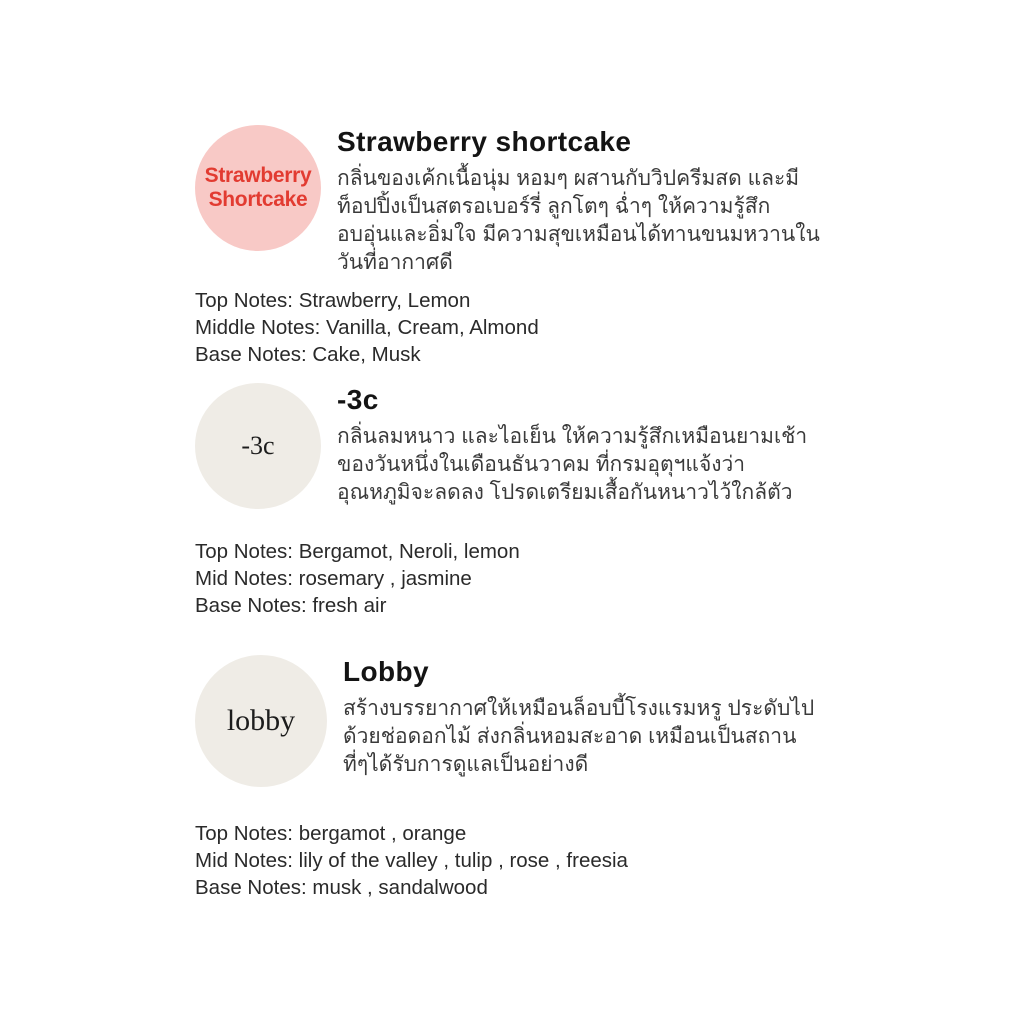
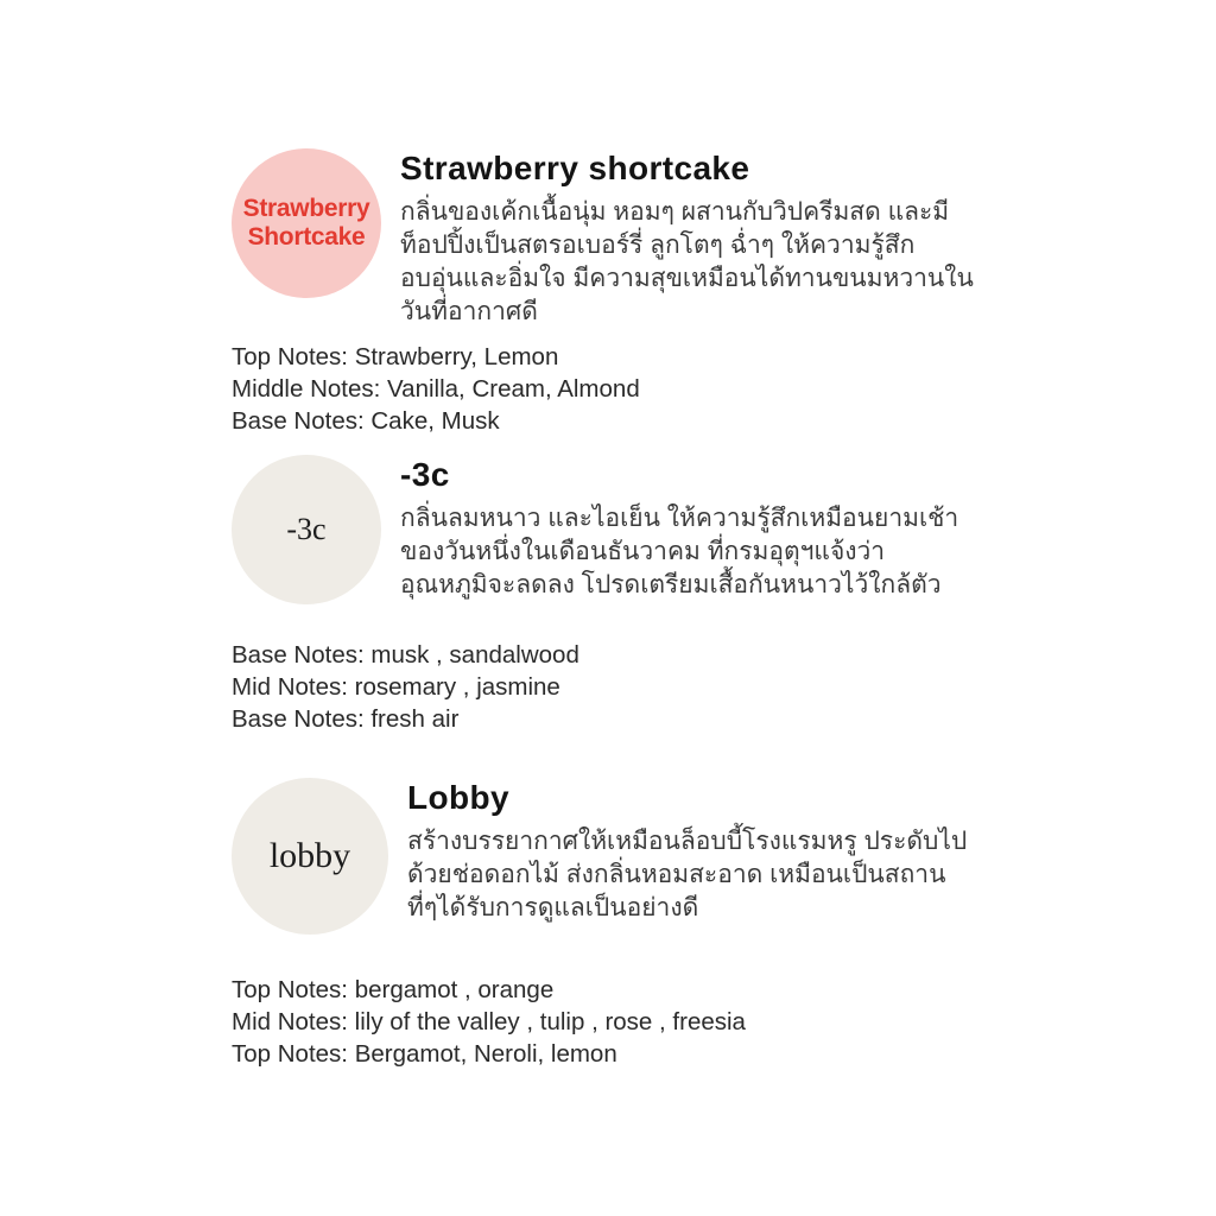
  Strawberry
  Shortcake
  Strawberry shortcake
  กลิ่นของเค้กเนื้อนุ่ม หอมๆ ผสานกับวิปครีมสด และมี
  ท็อปปิ้งเป็นสตรอเบอร์รี่ ลูกโตๆ ฉ่ำๆ ให้ความรู้สึก
  อบอุ่นและอิ่มใจ มีความสุขเหมือนได้ทานขนมหวานใน
  วันที่อากาศดี
  Top Notes: Strawberry, Lemon
  Middle Notes: Vanilla, Cream, Almond
  Base Notes: Cake, Musk
  -3c
  -3c
  กลิ่นลมหนาว และไอเย็น ให้ความรู้สึกเหมือนยามเช้า
  ของวันหนึ่งในเดือนธันวาคม ที่กรมอุตุฯแจ้งว่า
  อุณหภูมิจะลดลง โปรดเตรียมเสื้อกันหนาวไว้ใกล้ตัว
- Top Notes: Bergamot, Neroli, lemon
+ Base Notes: musk , sandalwood
  Mid Notes: rosemary , jasmine
  Base Notes: fresh air
  lobby
  Lobby
  สร้างบรรยากาศให้เหมือนล็อบบี้โรงแรมหรู ประดับไป
  ด้วยช่อดอกไม้ ส่งกลิ่นหอมสะอาด เหมือนเป็นสถาน
  ที่ๆได้รับการดูแลเป็นอย่างดี
  Top Notes: bergamot , orange
  Mid Notes: lily of the valley , tulip , rose , freesia
- Base Notes: musk , sandalwood
+ Top Notes: Bergamot, Neroli, lemon
